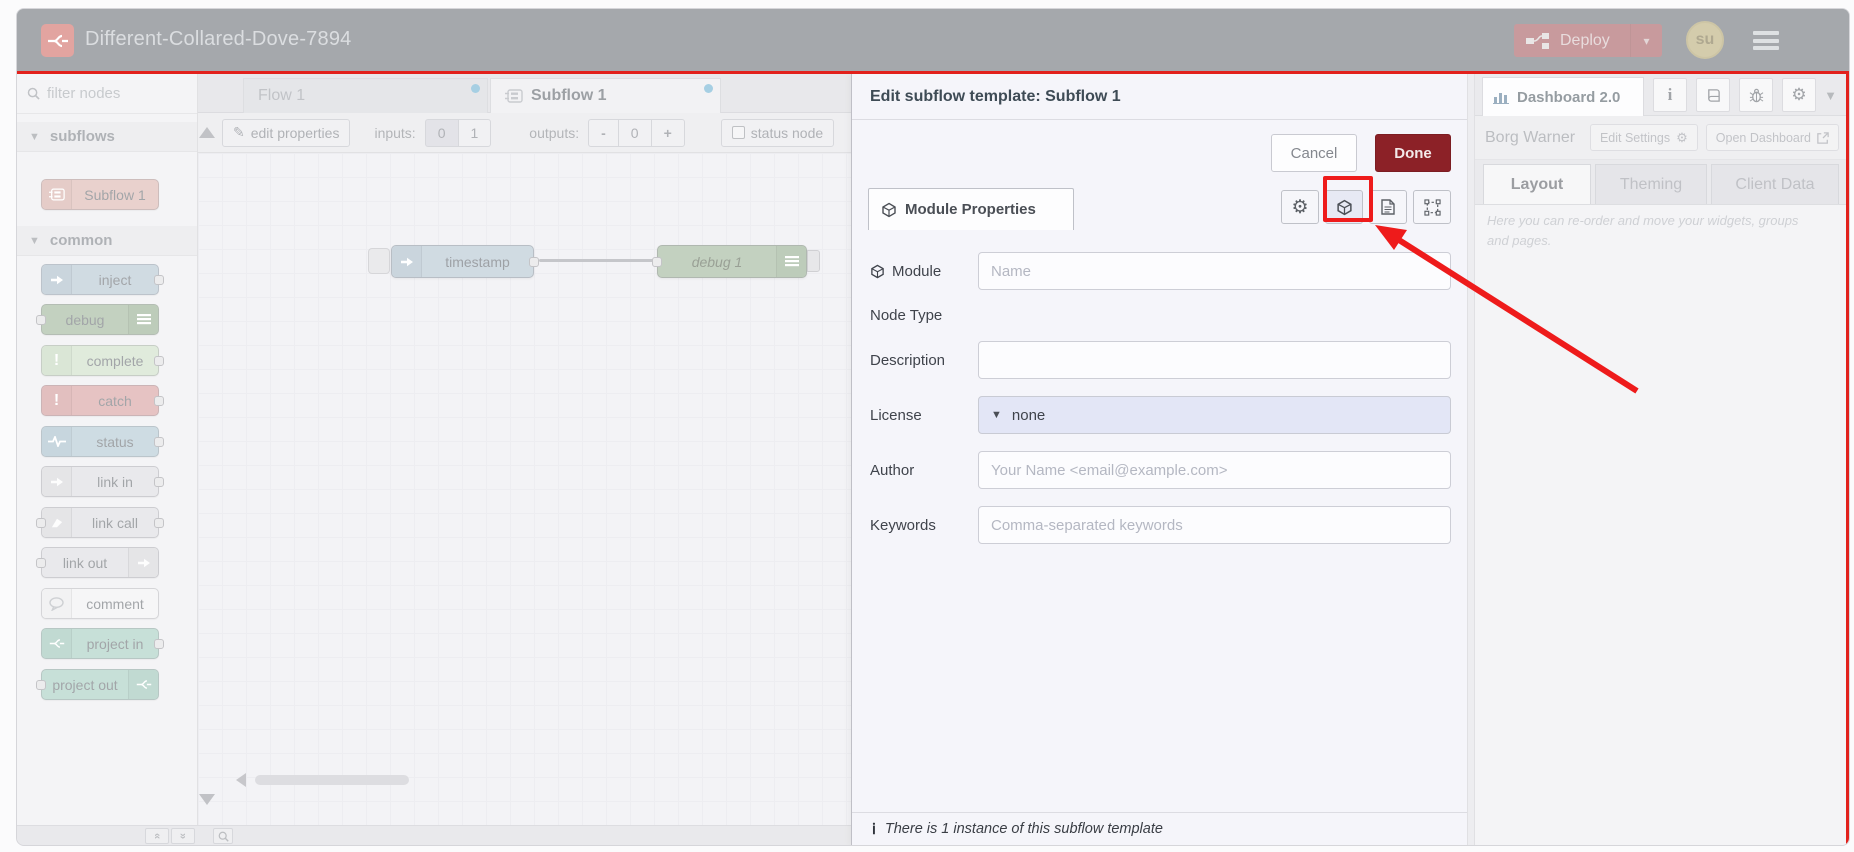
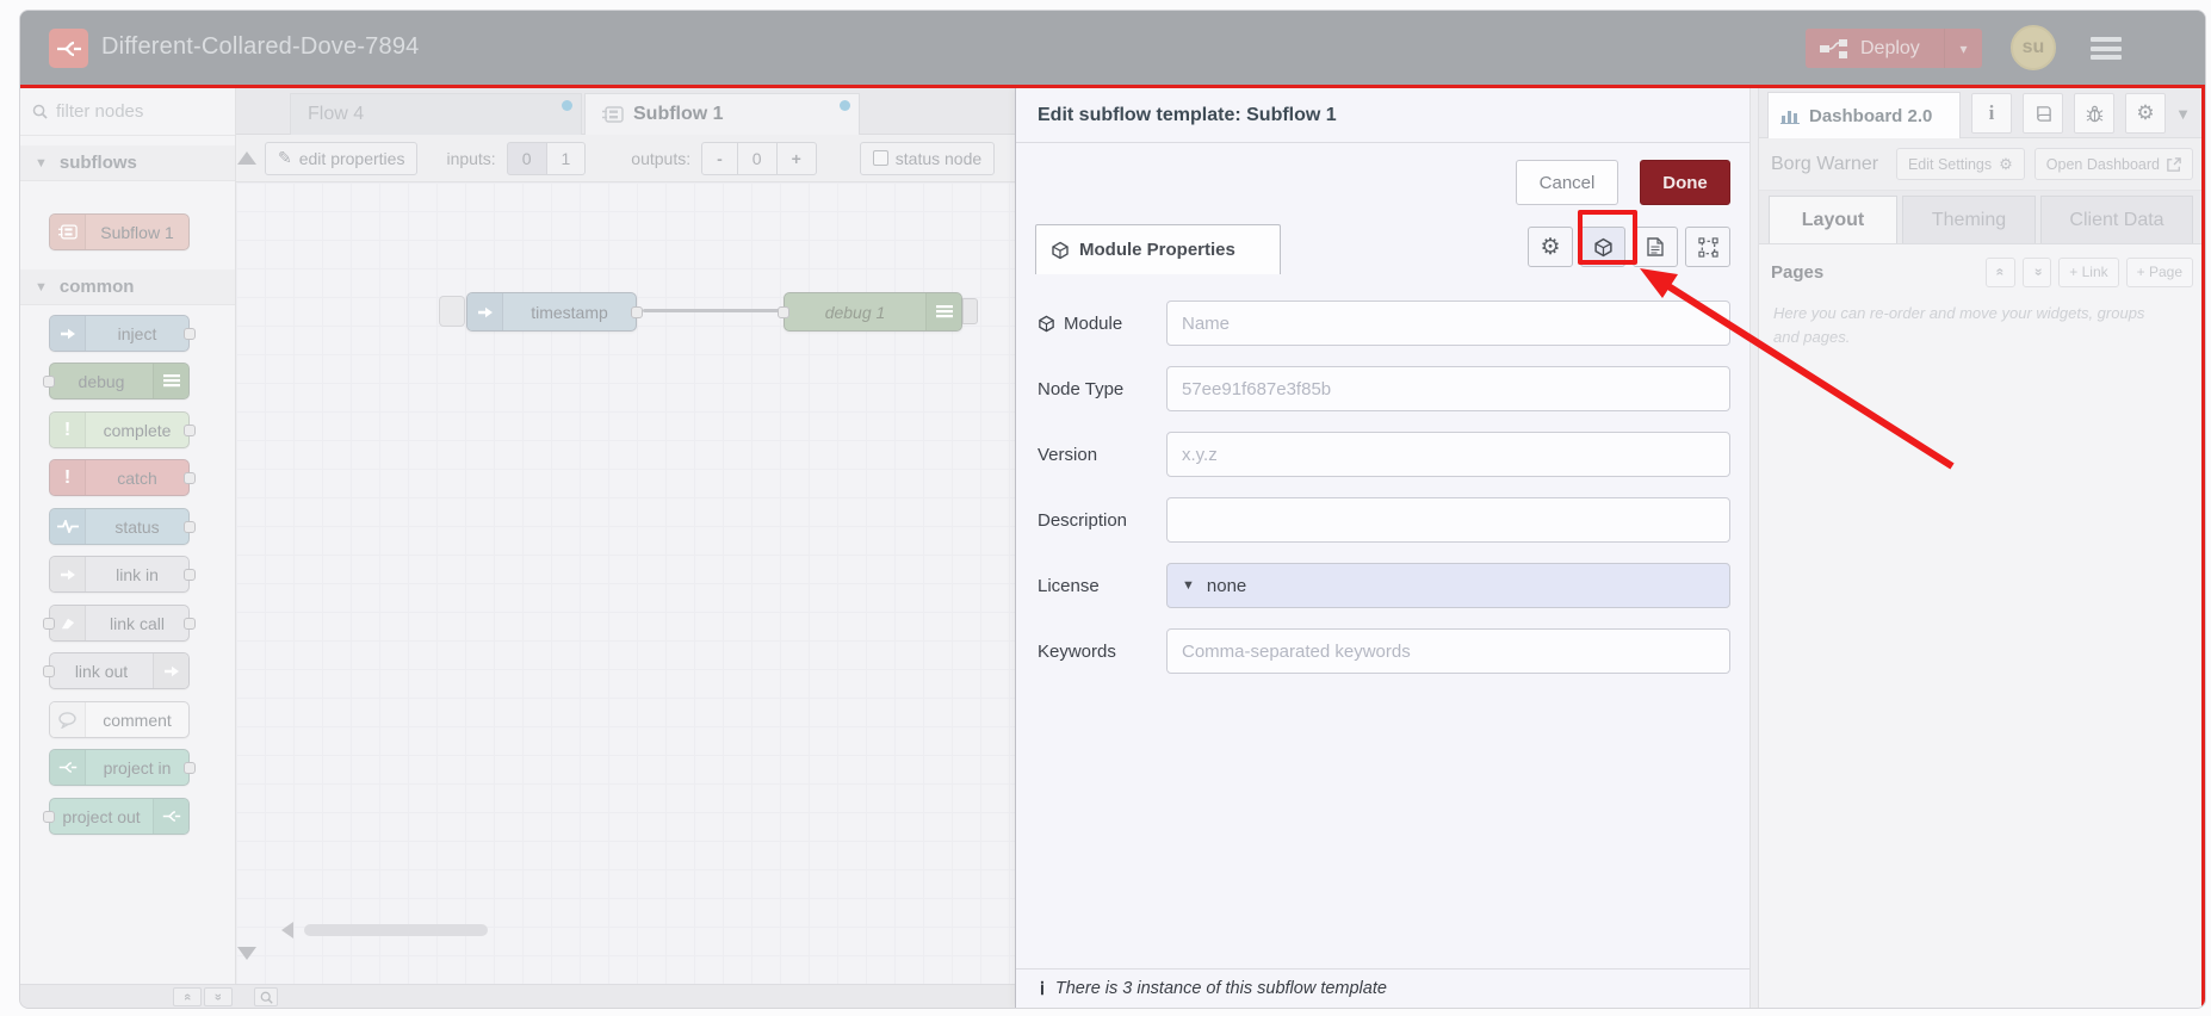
  Different-Collared-Dove-7894
  Deploy
  ▾
  su
  filter nodes
  ▼
  subflows
  Subflow 1
  ▼
  common
  inject
  debug
  !
  complete
  !
  catch
  status
  link in
  link call
  link out
  comment
  project in
  project out
- Flow 1
+ Flow 4
  Subflow 1
  ✎
  edit properties
  inputs:
  0
  1
  outputs:
  -
  0
  +
  status node
  timestamp
  debug 1
  Edit subflow template: Subflow 1
  Cancel
  Done
  Module Properties
  ⚙
  Module
  Name
  Node Type
+ 57ee91f687e3f85b
+ Version
+ x.y.z
  Description
  License
  ▼
  none
- Author
- Your Name <email@example.com>
  Keywords
  Comma-separated keywords
  ℹ
- There is 1 instance of this subflow template
+ There is 3 instance of this subflow template
  Dashboard 2.0
  i
  ⚙
  ▼
  Borg Warner
  Edit Settings
  ⚙
  Open Dashboard
  Layout
  Theming
  Client Data
+ Pages
+ + Link
+ + Page
  Here you can re-order and move your widgets, groups and pages.
